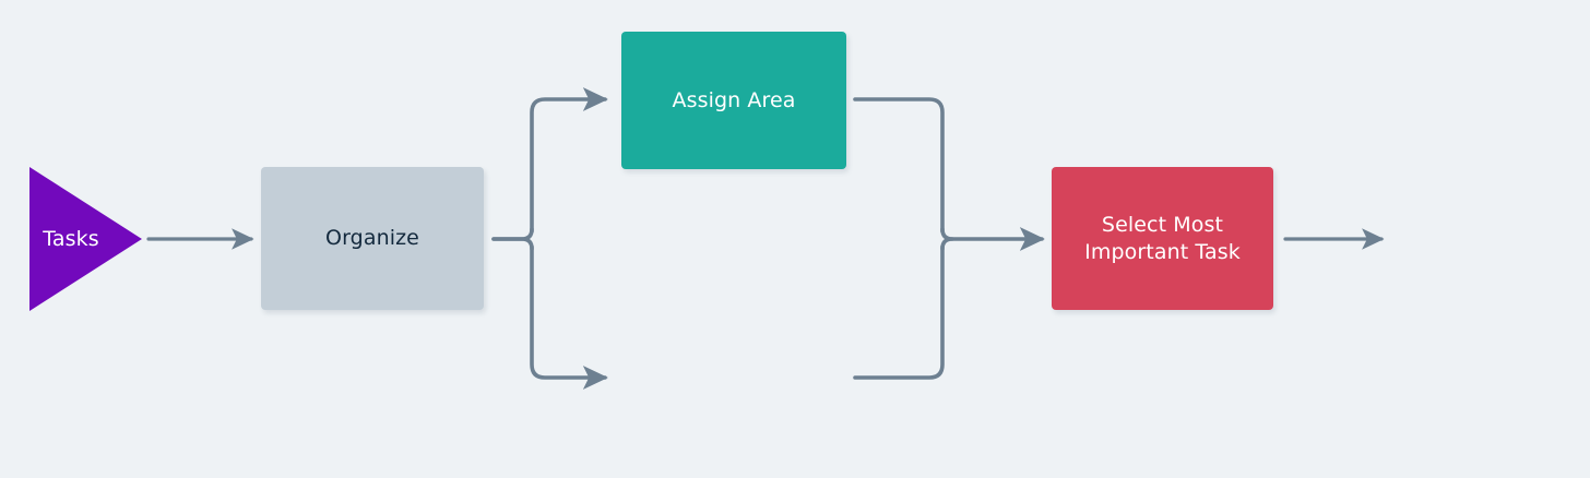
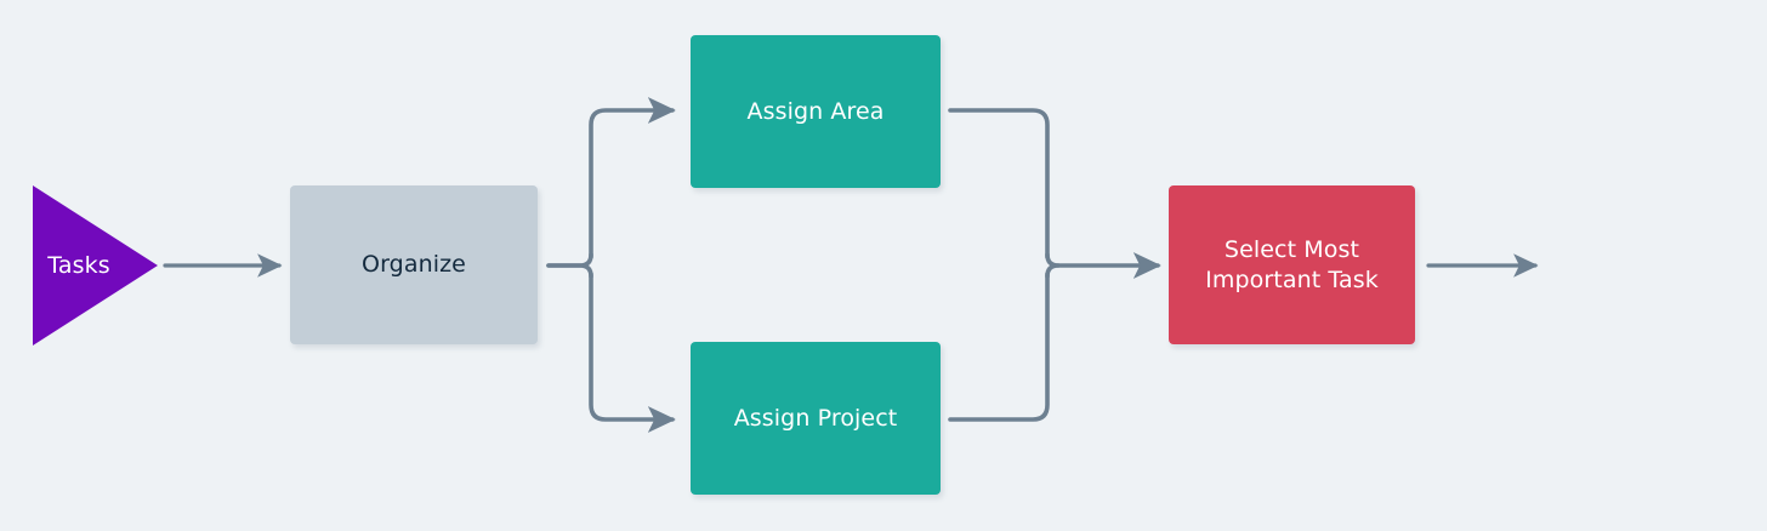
  Tasks
  Organize
  Assign Area
+ Assign Project
  Select Most
  Important Task
